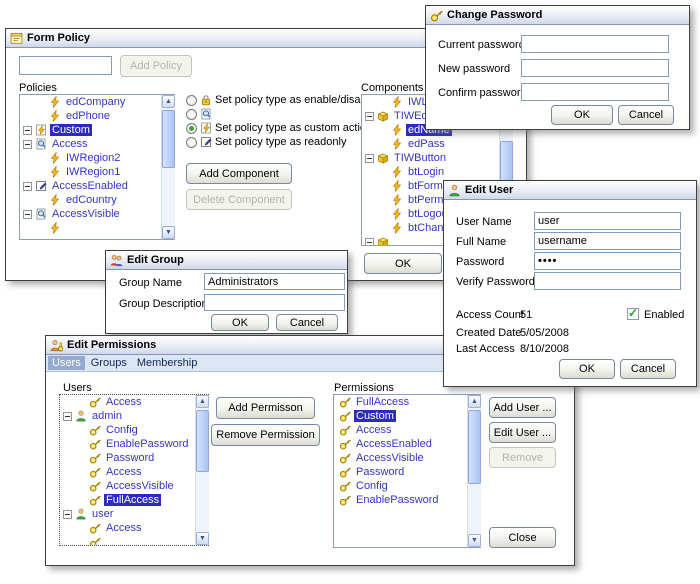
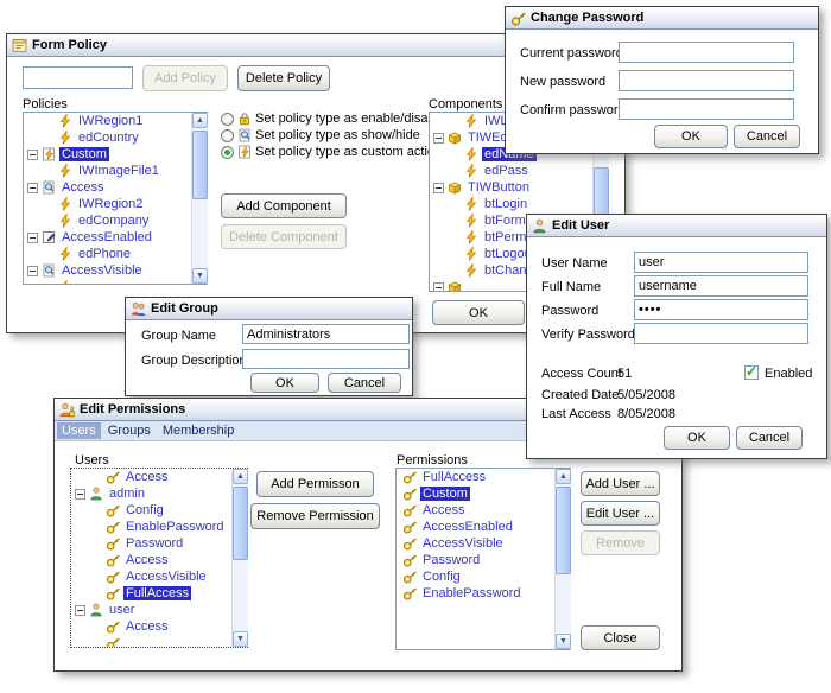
  Form Policy
  Add Policy
+ Delete Policy
  Policies
- edCompany
+ IWRegion1
- edPhone
+ edCountry
  Custom
+ IWImageFile1
  Access
  IWRegion2
- IWRegion1
+ edCompany
  AccessEnabled
- edCountry
+ edPhone
  AccessVisible
  Set policy type as enable/disa
+ Set policy type as show/hide
  Set policy type as custom acti
- Set policy type as readonly
  Add Component
  Delete Component
  Components
  edName
  edPass
  TIWButton
  btLogin
  btForm
  btPerm
  btLogo
  btChan
  OK
  Edit Group
  Group Name
  Administrators
  Group Descriptio
  OK
  Cancel
  Edit Permissions
  Users
  Groups
  Membership
  Users
  Access
  admin
  Config
  EnablePassword
  Password
  Access
  AccessVisible
  FullAccess
  user
  Access
  Add Permisson
  Remove Permission
  Permissions
  FullAccess
  Custom
  Access
  AccessEnabled
  AccessVisible
  Password
  Config
  EnablePassword
  Add User ...
  Edit User ...
  Remove
  Close
  Edit User
  User Name
  user
  Full Name
  username
  Password
  ••••
  Verify Password
  Access Count
  51
  Enabled
  Created Date
  5/05/2008
  Last Access
- 8/10/2008
+ 8/05/2008
  OK
  Cancel
  Change Password
  Current passwor
  New password
  Confirm passwor
  OK
  Cancel
